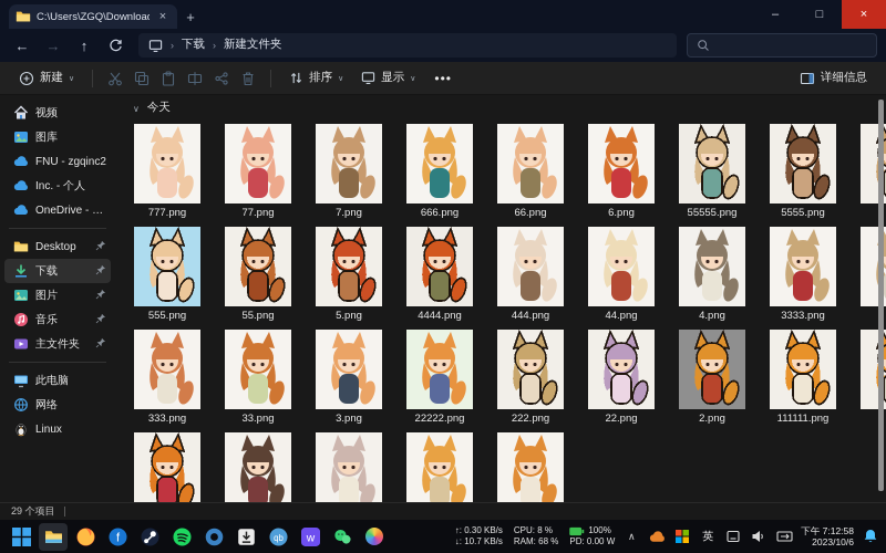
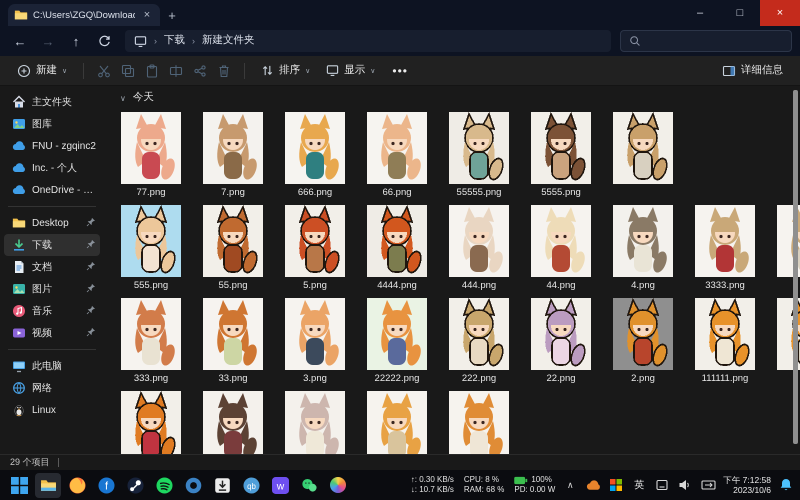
  C:\Users\ZGQ\Downloa
  ×
  +
  –
  □
  ×
  ←
  →
  ↑
  ›
  下载
  ›
  新建文件夹
  新建
  排序
  显示
  •••
  详细信息
- 视频
+ 主文件夹
  图库
  FNU - zgqinc2
  Inc. - 个人
  OneDrive - zg
  Desktop
  下载
+ 文档
  图片
  音乐
- 主文件夹
+ 视频
  此电脑
  网络
  Linux
  ∨
  今天
- 777.png
  77.png
  7.png
  666.png
  66.png
- 6.png
  55555.png
  5555.png
  555.png
  55.png
  5.png
  4444.png
  444.png
  44.png
  4.png
  3333.png
  333.png
  33.png
  3.png
  22222.png
  222.png
  22.png
  2.png
  111111.png
  29 个项目
  f
  qb
  w
  ↑: 0.30 KB/s
  ↓: 10.7 KB/s
  CPU: 8 %
  RAM: 68 %
  100%
  PD: 0.00 W
  ∧
  英
  下午 7:12:58
  2023/10/6
